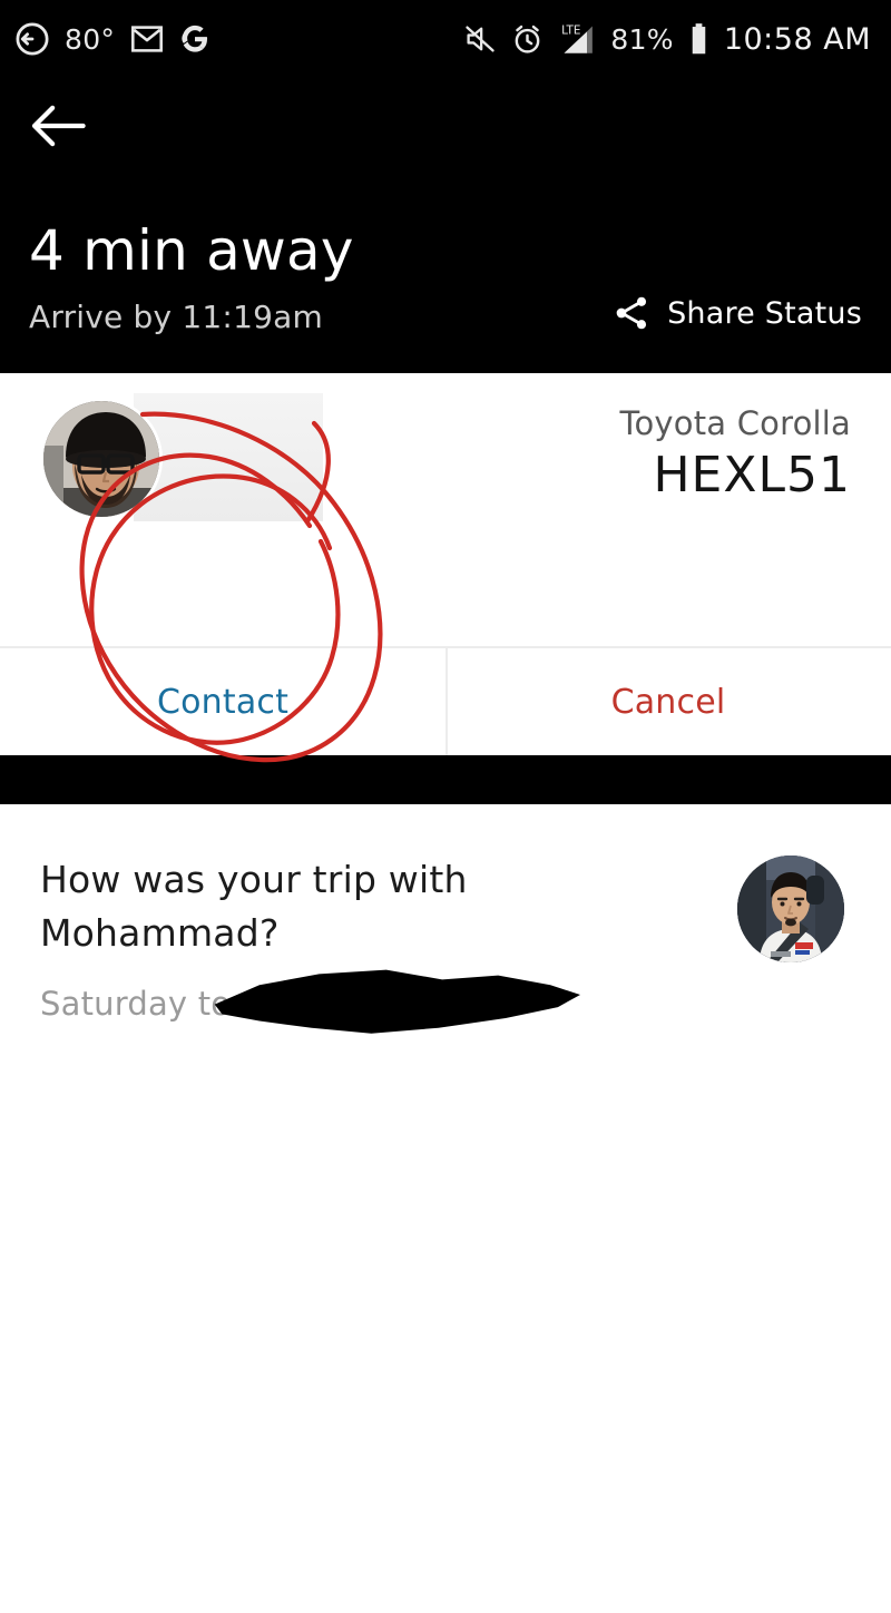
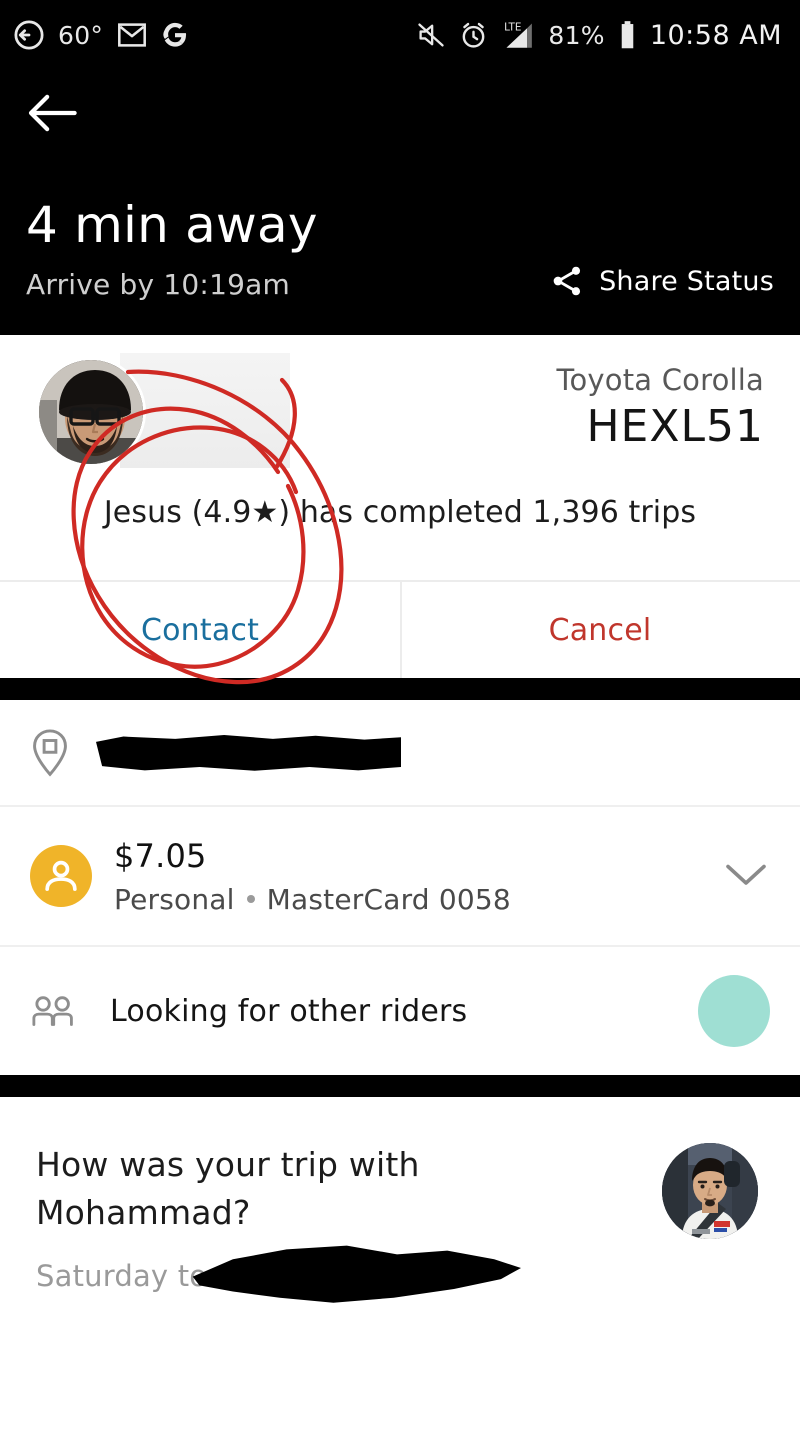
- 80°
+ 60°
  LTE
  81%
  10:58 AM
  4 min away
- Arrive by 11:19am
+ Arrive by 10:19am
  Share Status
  Toyota Corolla
  HEXL51
+ Jesus (4.9★) has completed 1,396 trips
  Contact
  Cancel
+ $7.05
+ Personal
+ MasterCard 0058
+ Looking for other riders
  How was your trip with Mohammad?
  Saturday t
